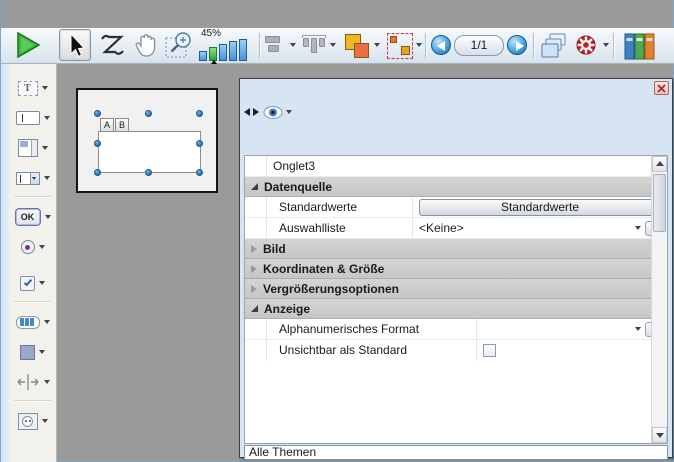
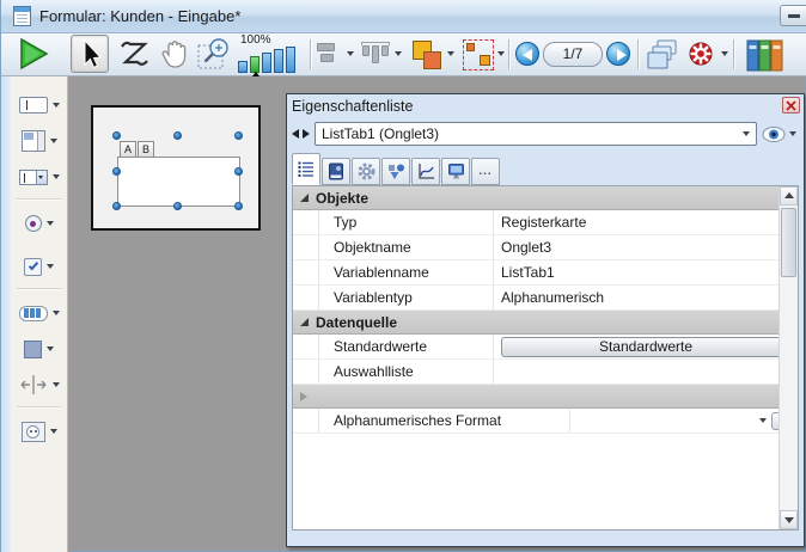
+ Formular: Kunden - Eingabe*
- 45%
+ 100%
- 1/1
+ 1/7
- T
- OK
  A
  B
+ Eigenschaftenliste
+ ListTab1 (Onglet3)
+ ...
+ Objekte
+ Typ
+ Registerkarte
+ Objektname
  Onglet3
+ Variablenname
+ ListTab1
+ Variablentyp
+ Alphanumerisch
  Datenquelle
  Standardwerte
  Standardwerte
  Auswahlliste
- <Keine>
- Bild
- Koordinaten & Größe
- Vergrößerungsoptionen
- Anzeige
  Alphanumerisches Format
- Unsichtbar als Standard
- Alle Themen
